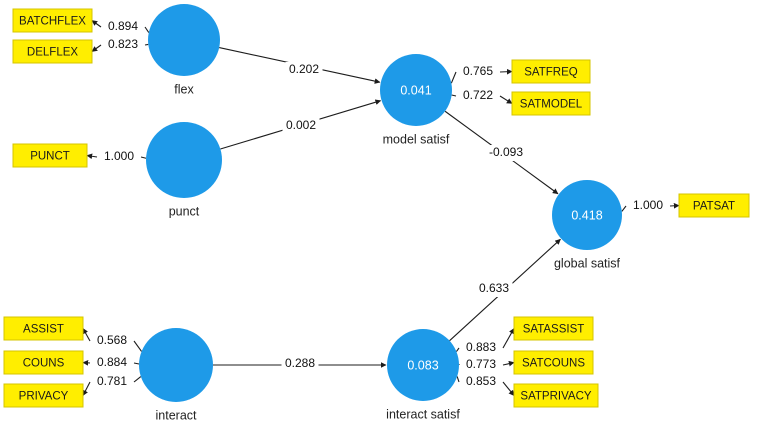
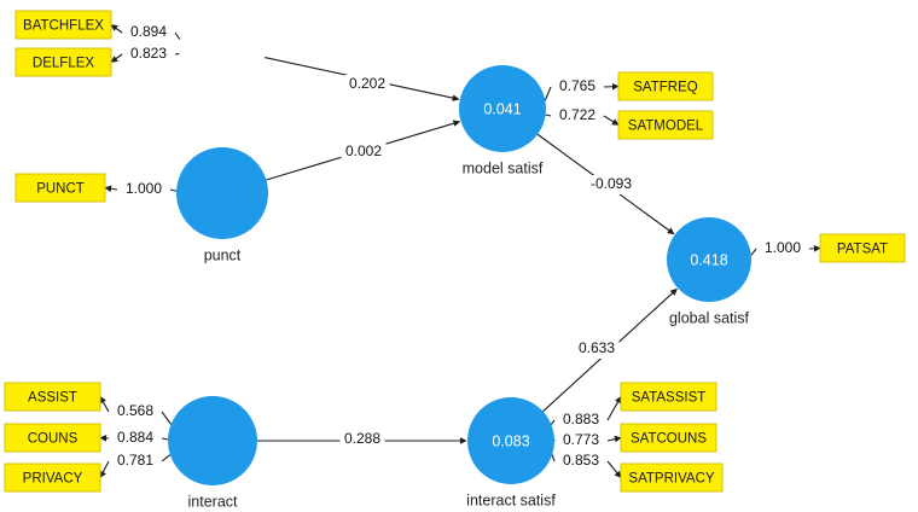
  BATCHFLEX
  DELFLEX
  PUNCT
  ASSIST
  COUNS
  PRIVACY
  SATFREQ
  SATMODEL
  PATSAT
  SATASSIST
  SATCOUNS
  SATPRIVACY
- flex
  punct
  0.041
  model satisf
  0.418
  global satisf
  interact
  0.083
  interact satisf
  0.894
  0.823
  1.000
  0.765
  0.722
  1.000
  0.568
  0.884
  0.781
  0.883
  0.773
  0.853
  0.202
  0.002
  -0.093
  0.288
  0.633
